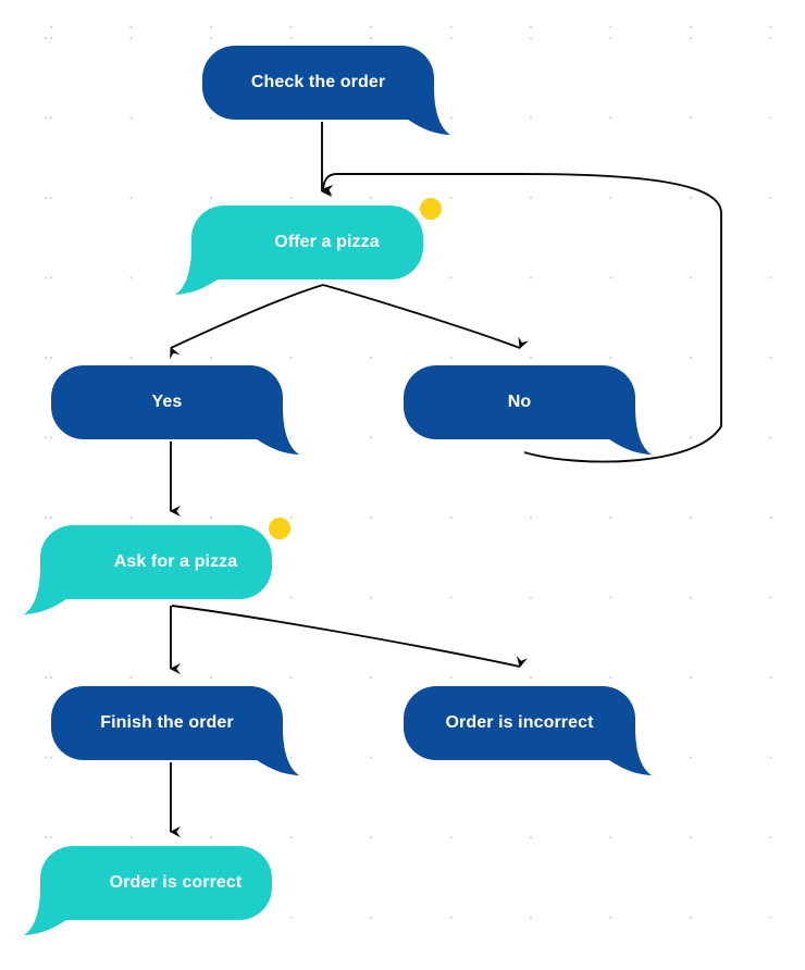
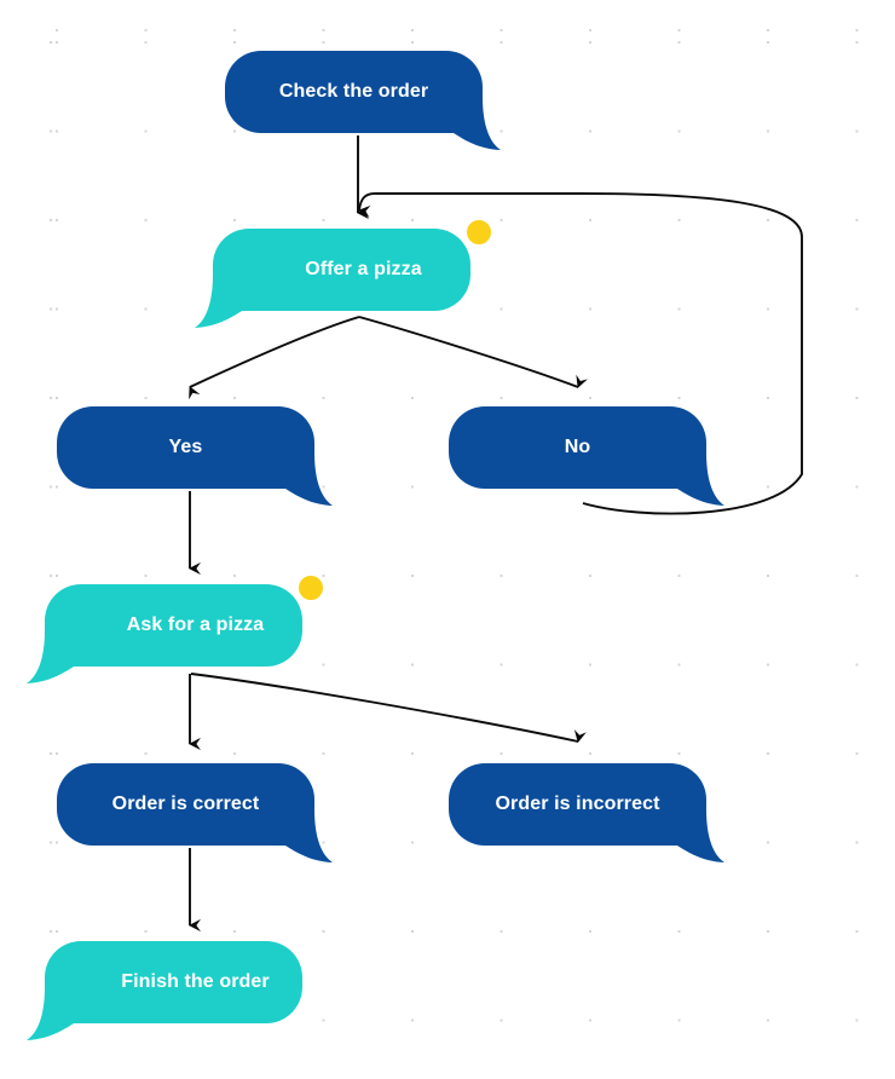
  Check the order
  Offer a pizza
  Yes
  No
  Ask for a pizza
- Finish the order
+ Order is correct
  Order is incorrect
- Order is correct
+ Finish the order
